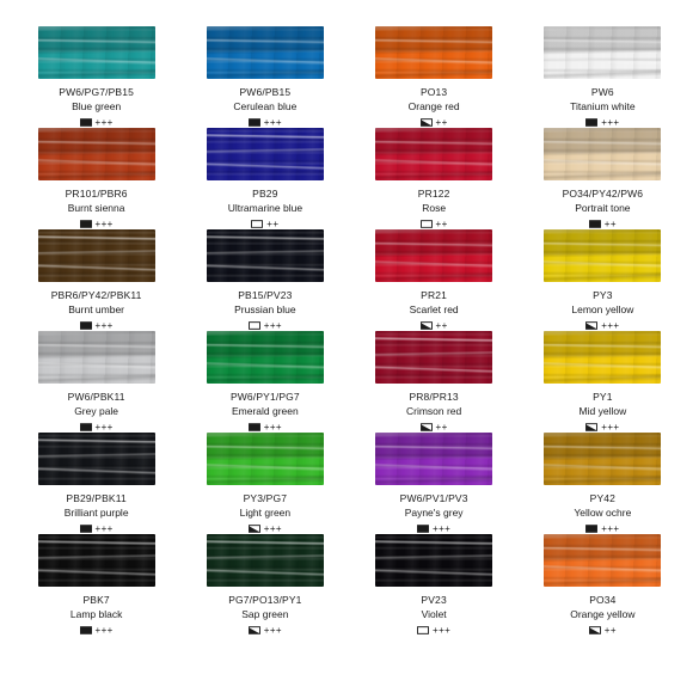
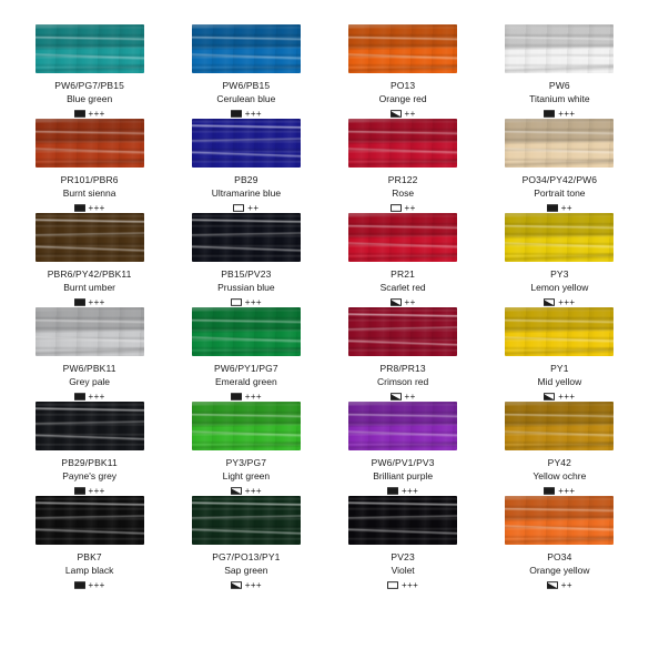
  PW6/PG7/PB15
  Blue green
  +++
  PW6/PB15
  Cerulean blue
  +++
  PO13
  Orange red
  ++
  PW6
  Titanium white
  +++
  PR101/PBR6
  Burnt sienna
  +++
  PB29
  Ultramarine blue
  ++
  PR122
  Rose
  ++
  PO34/PY42/PW6
  Portrait tone
  ++
  PBR6/PY42/PBK11
  Burnt umber
  +++
  PB15/PV23
  Prussian blue
  +++
  PR21
  Scarlet red
  ++
  PY3
  Lemon yellow
  +++
  PW6/PBK11
  Grey pale
  +++
  PW6/PY1/PG7
  Emerald green
  +++
  PR8/PR13
  Crimson red
  ++
  PY1
  Mid yellow
  +++
  PB29/PBK11
- Brilliant purple
+ Payne's grey
  +++
  PY3/PG7
  Light green
  +++
  PW6/PV1/PV3
- Payne's grey
+ Brilliant purple
  +++
  PY42
  Yellow ochre
  +++
  PBK7
  Lamp black
  +++
  PG7/PO13/PY1
  Sap green
  +++
  PV23
  Violet
  +++
  PO34
  Orange yellow
  ++
